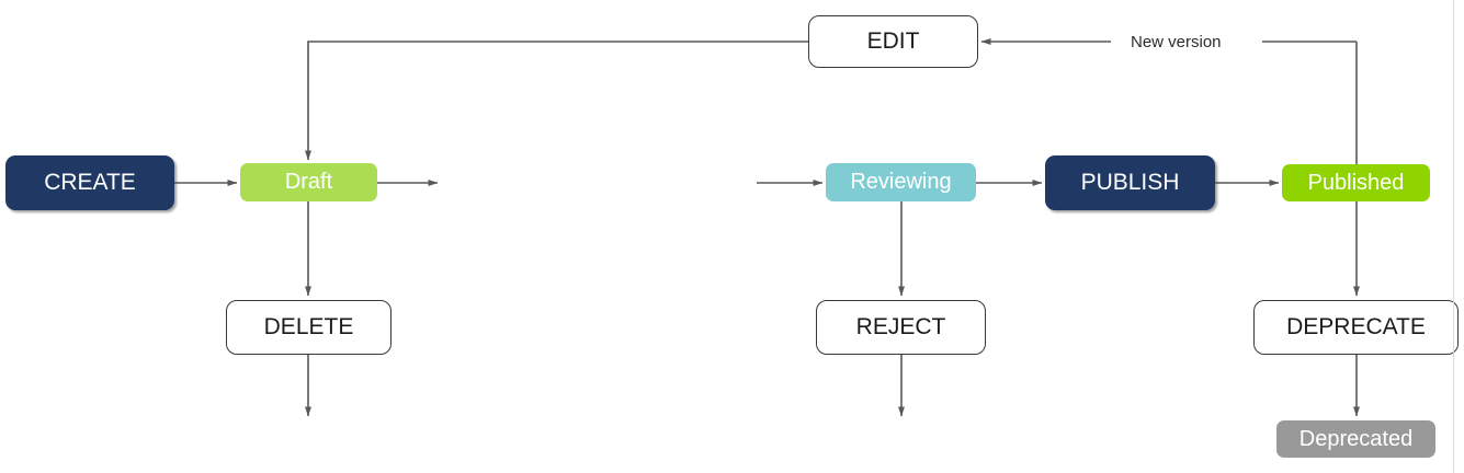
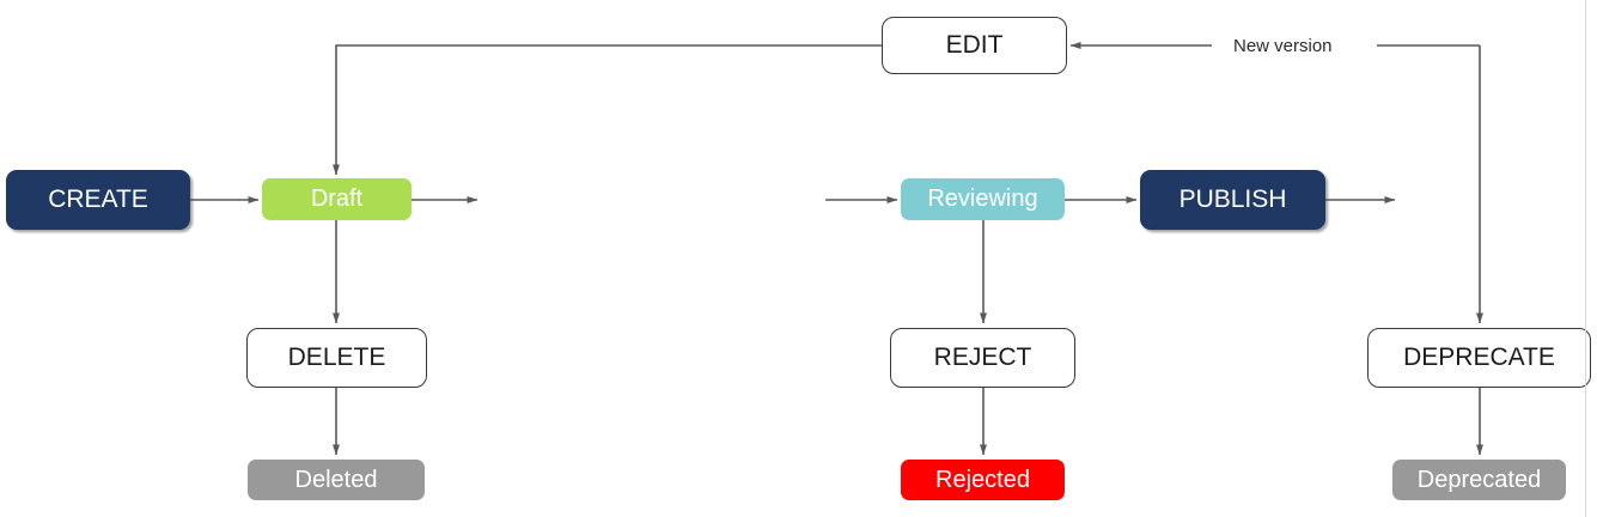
  New version
  CREATE
  Draft
  Reviewing
  PUBLISH
- Published
  EDIT
  DELETE
  REJECT
  DEPRECATE
+ Deleted
+ Rejected
  Deprecated
